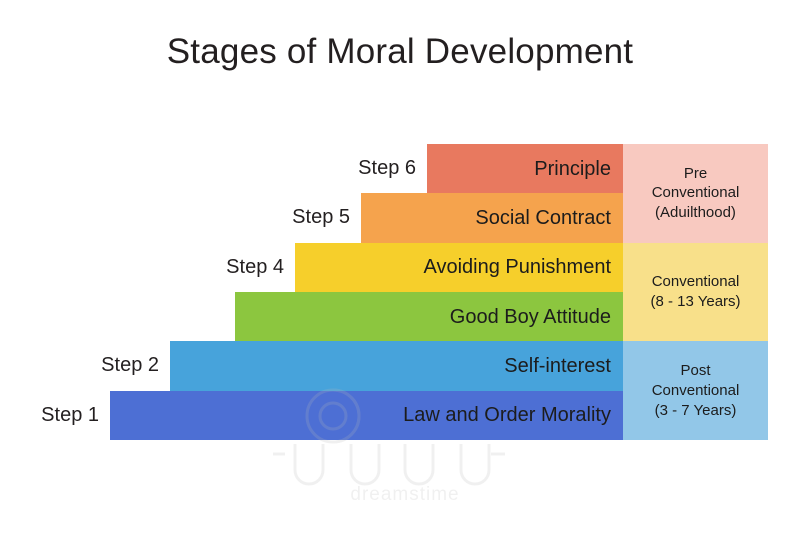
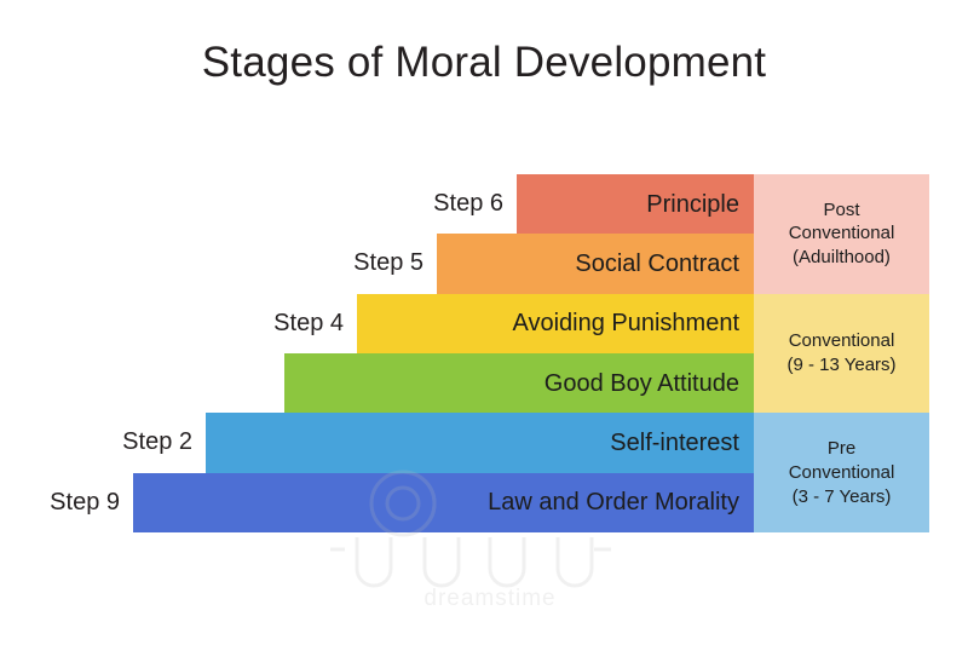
  Stages of Moral Development
  Step 6
  Principle
  Step 5
  Social Contract
  Step 4
  Avoiding Punishment
  Good Boy Attitude
  Step 2
  Self-interest
- Step 1
+ Step 9
  Law and Order Morality
- Pre
+ Post
  Conventional
  (Aduilthood)
  Conventional
- (8 - 13 Years)
+ (9 - 13 Years)
- Post
+ Pre
  Conventional
  (3 - 7 Years)
